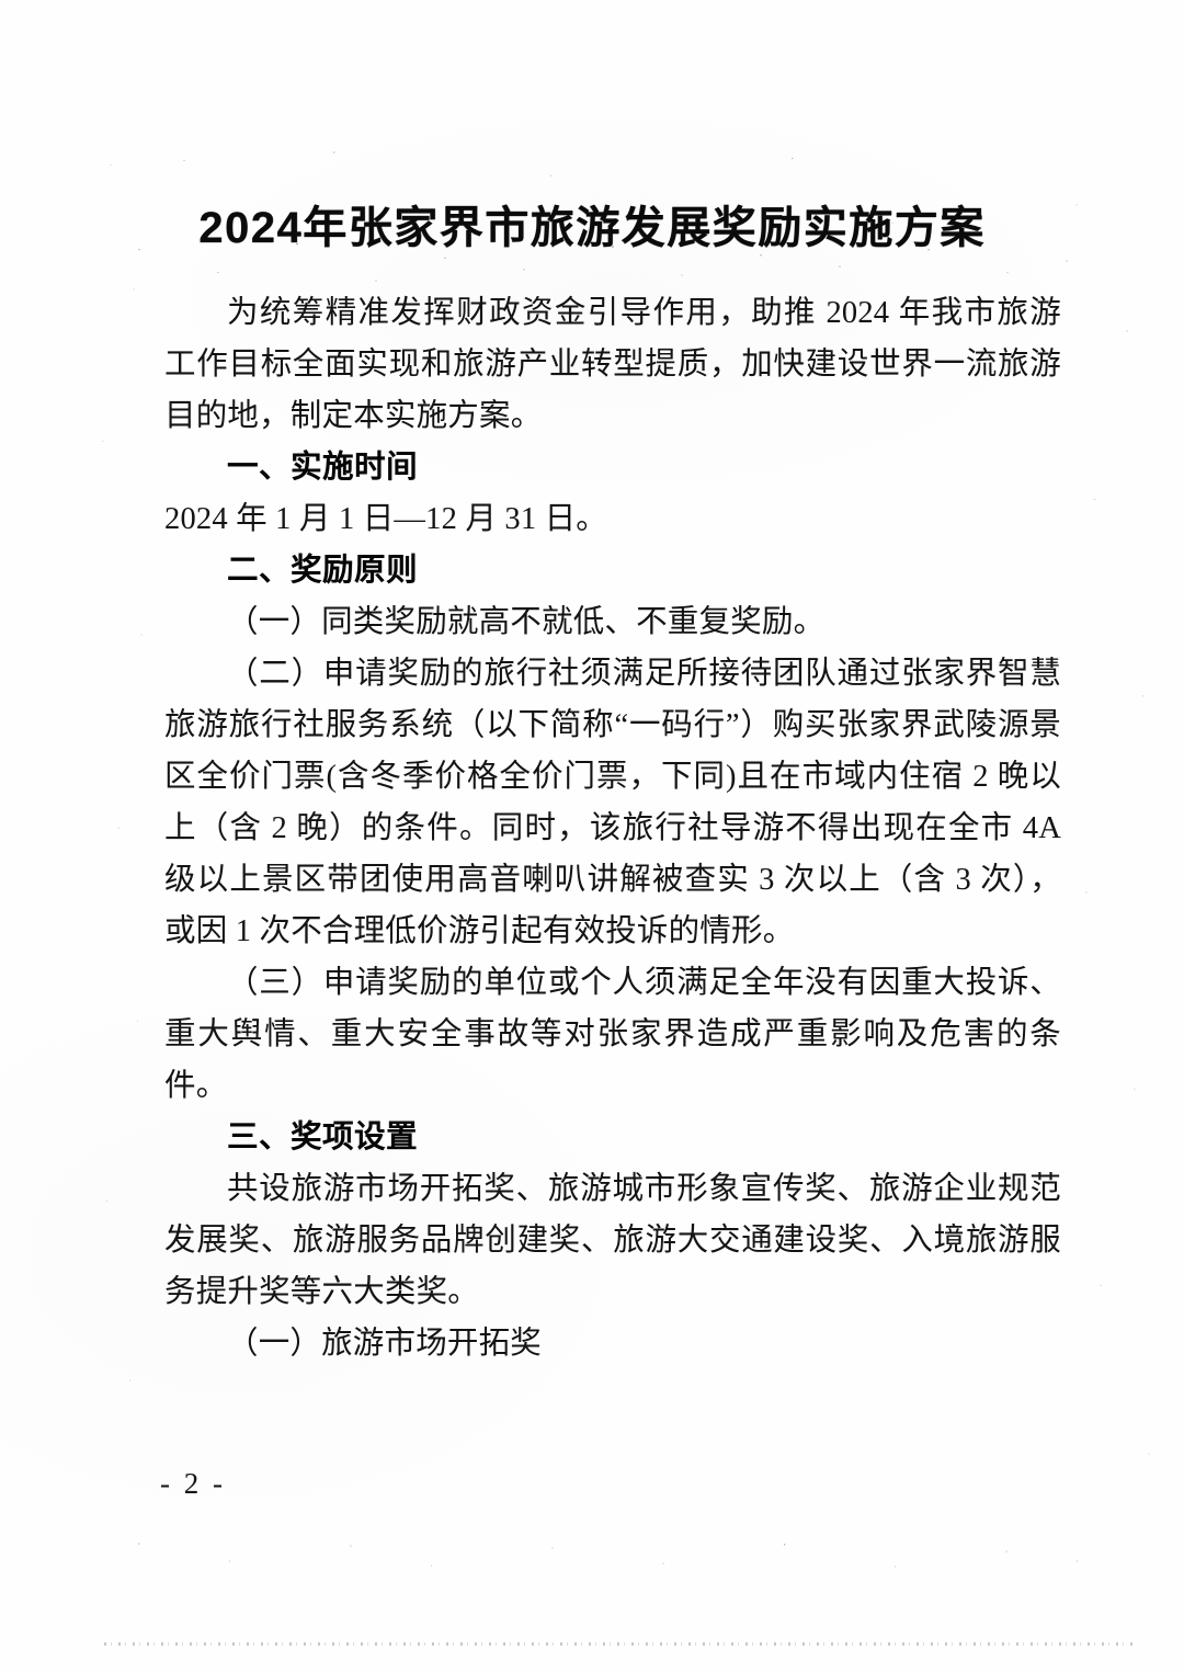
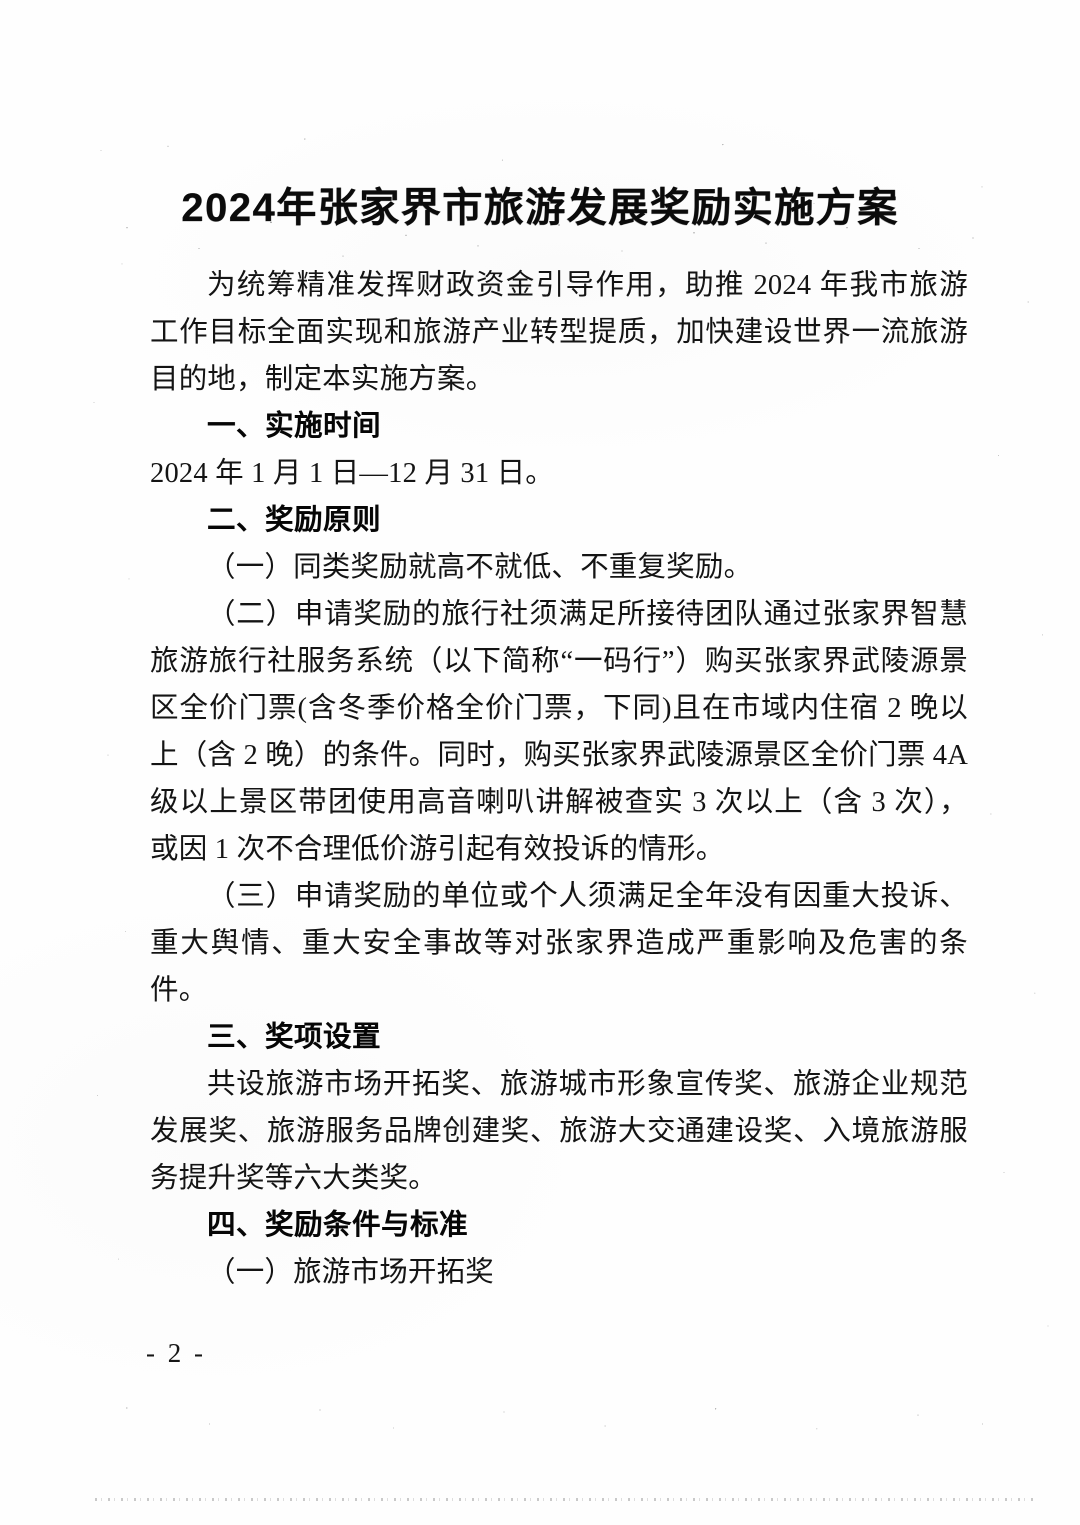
  2024年张家界市旅游发展奖励实施方案
  为统筹精准发挥财政资金引导作用，助推 2024 年我市旅游工作目标全面实现和旅游产业转型提质，加快建设世界一流旅游目的地，制定本实施方案。
  一、实施时间
  2024 年 1 月 1 日—12 月 31 日。
  二、奖励原则
  （一）同类奖励就高不就低、不重复奖励。
- （二）申请奖励的旅行社须满足所接待团队通过张家界智慧旅游旅行社服务系统（以下简称“一码行”）购买张家界武陵源景区全价门票(含冬季价格全价门票，下同)且在市域内住宿 2 晚以上（含 2 晚）的条件。同时，该旅行社导游不得出现在全市 4A 级以上景区带团使用高音喇叭讲解被查实 3 次以上（含 3 次），或因 1 次不合理低价游引起有效投诉的情形。
+ （二）申请奖励的旅行社须满足所接待团队通过张家界智慧旅游旅行社服务系统（以下简称“一码行”）购买张家界武陵源景区全价门票(含冬季价格全价门票，下同)且在市域内住宿 2 晚以上（含 2 晚）的条件。同时，购买张家界武陵源景区全价门票 4A 级以上景区带团使用高音喇叭讲解被查实 3 次以上（含 3 次），或因 1 次不合理低价游引起有效投诉的情形。
  （三）申请奖励的单位或个人须满足全年没有因重大投诉、重大舆情、重大安全事故等对张家界造成严重影响及危害的条件。
  三、奖项设置
  共设旅游市场开拓奖、旅游城市形象宣传奖、旅游企业规范发展奖、旅游服务品牌创建奖、旅游大交通建设奖、入境旅游服务提升奖等六大类奖。
+ 四、奖励条件与标准
  （一）旅游市场开拓奖
  - 2 -
